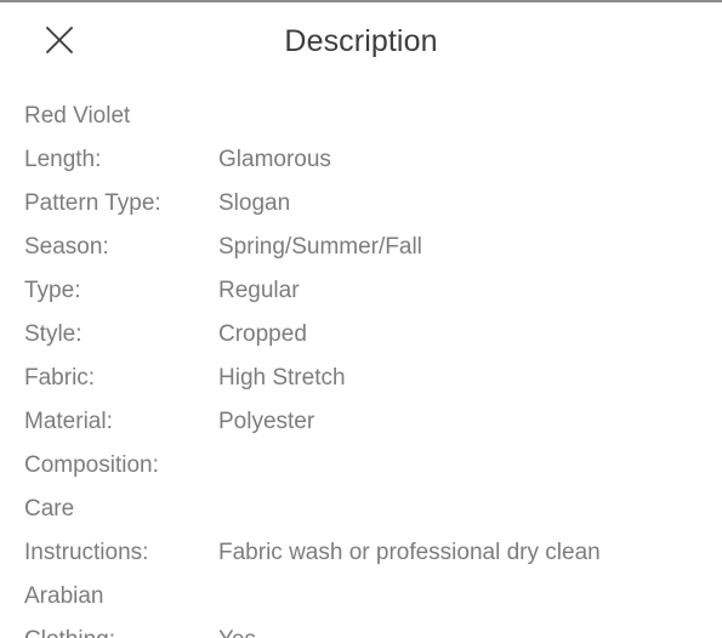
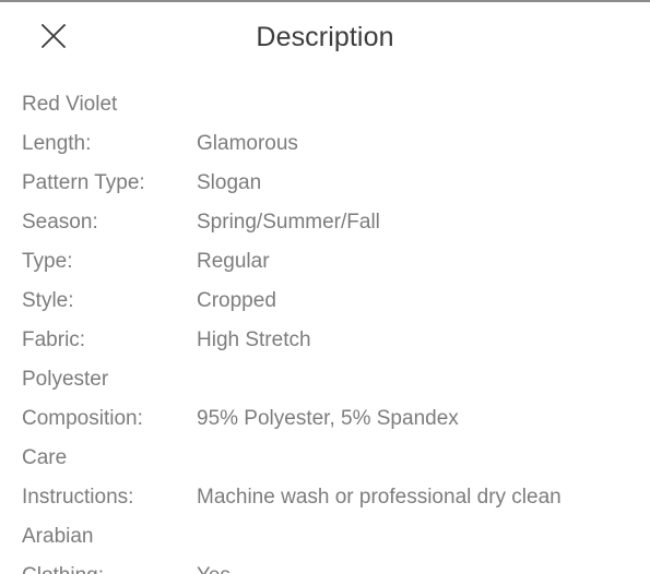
  Description
  Red Violet
  Length:
  Glamorous
  Pattern Type:
  Slogan
  Season:
  Spring/Summer/Fall
  Type:
  Regular
  Style:
  Cropped
  Fabric:
  High Stretch
- Material:
  Polyester
  Composition:
+ 95% Polyester, 5% Spandex
  Care
  Instructions:
- Fabric wash or professional dry clean
+ Machine wash or professional dry clean
  Arabian
